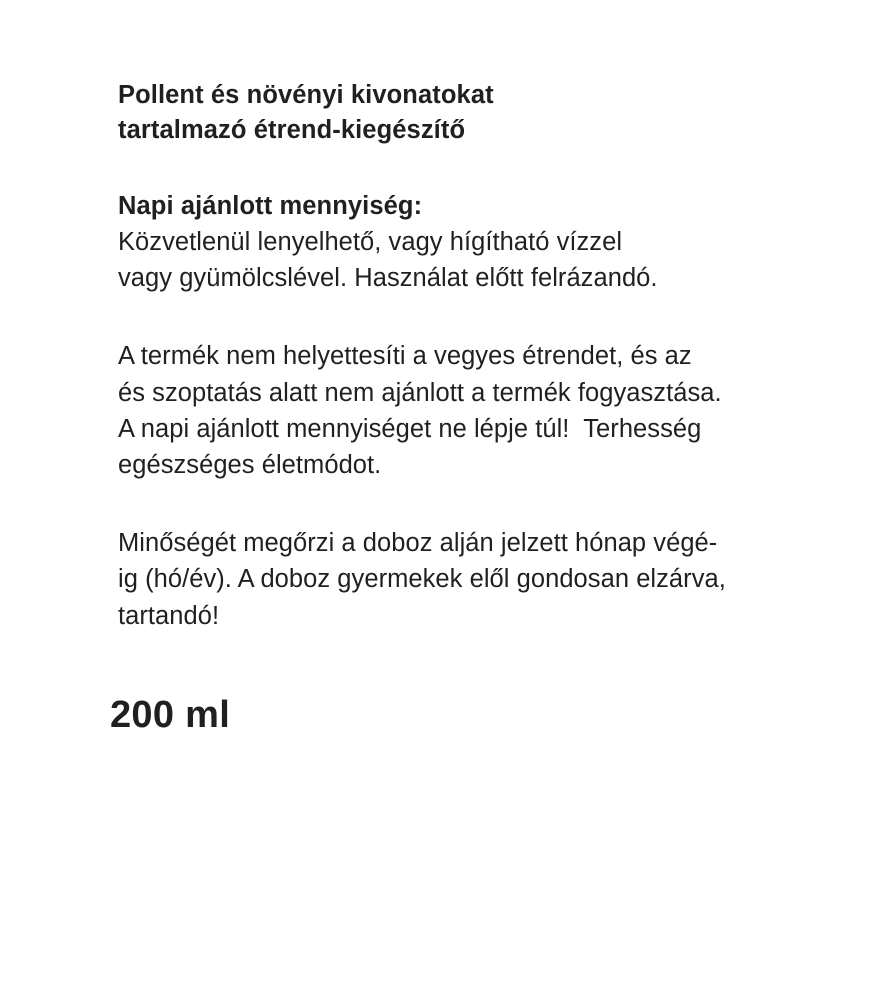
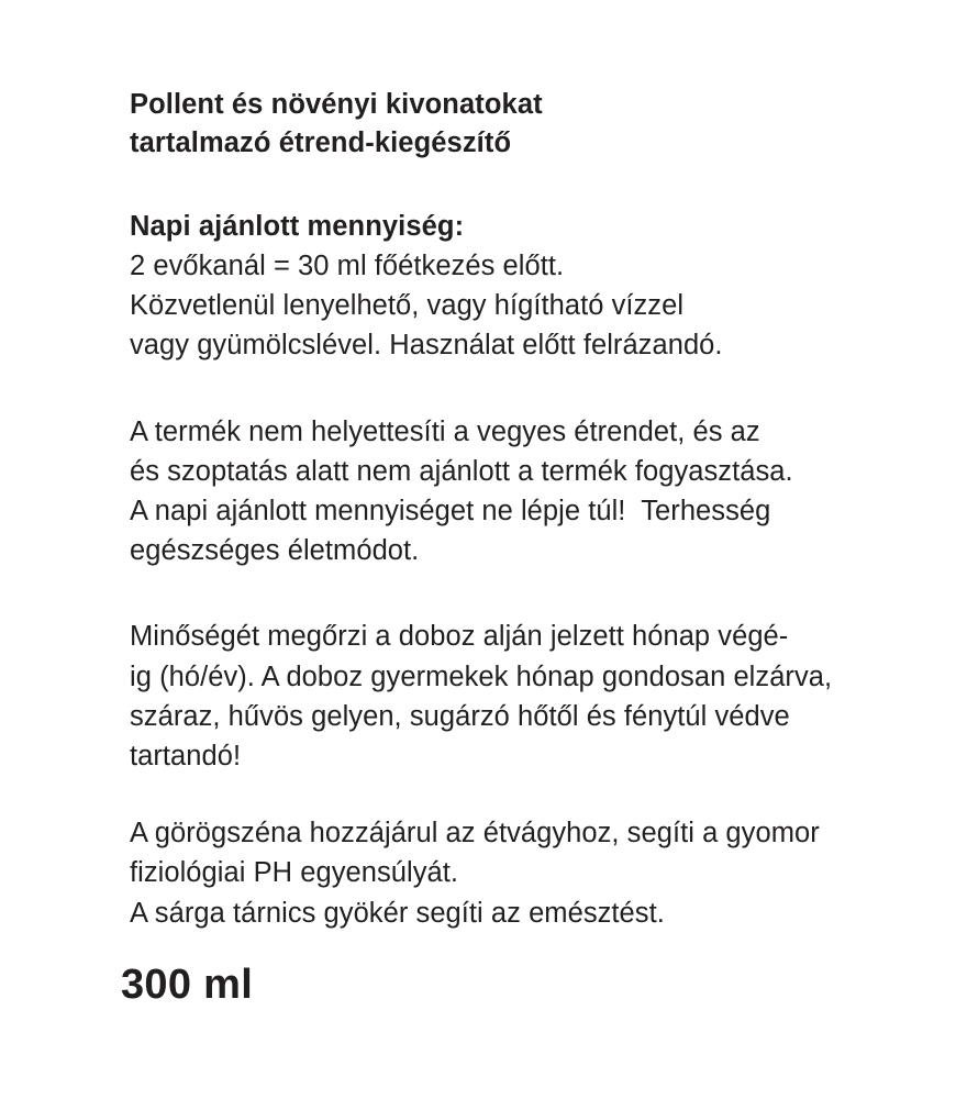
  Pollent és növényi kivonatokat
  tartalmazó étrend-kiegészítő
  Napi ajánlott mennyiség:
+ 2 evőkanál = 30 ml főétkezés előtt.
  Közvetlenül lenyelhető, vagy hígítható vízzel
  vagy gyümölcslével. Használat előtt felrázandó.
  A termék nem helyettesíti a vegyes étrendet, és az
  és szoptatás alatt nem ajánlott a termék fogyasztása.
  A napi ajánlott mennyiséget ne lépje túl! Terhesség
  egészséges életmódot.
  Minőségét megőrzi a doboz alján jelzett hónap végé-
- ig (hó/év). A doboz gyermekek elől gondosan elzárva,
+ ig (hó/év). A doboz gyermekek hónap gondosan elzárva,
+ száraz, hűvös gelyen, sugárzó hőtől és fénytúl védve
  tartandó!
+ A görögszéna hozzájárul az étvágyhoz, segíti a gyomor
+ fiziológiai PH egyensúlyát.
+ A sárga tárnics gyökér segíti az emésztést.
- 200 ml
+ 300 ml
